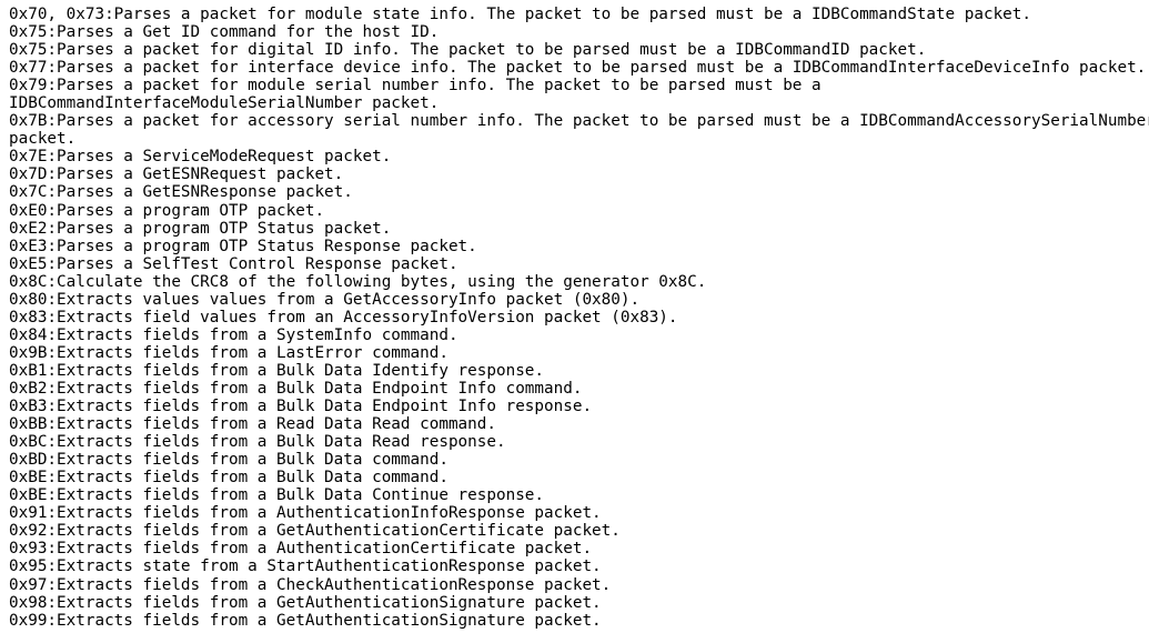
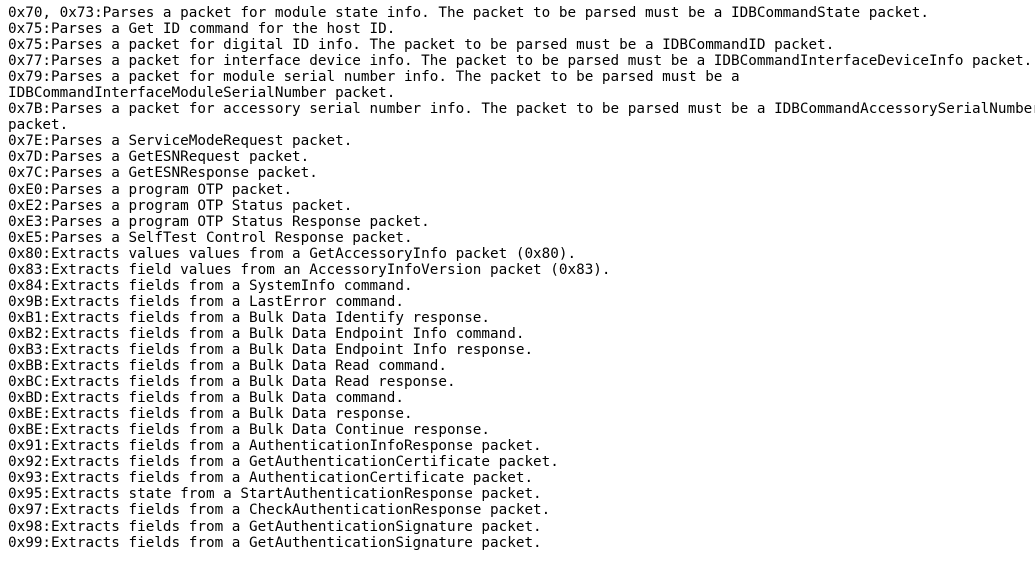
  0x70, 0x73:Parses a packet for module state info. The packet to be parsed must be a IDBCommandState packet.
  0x75:Parses a Get ID command for the host ID.
  0x75:Parses a packet for digital ID info. The packet to be parsed must be a IDBCommandID packet.
  0x77:Parses a packet for interface device info. The packet to be parsed must be a IDBCommandInterfaceDeviceInfo packet.
  0x79:Parses a packet for module serial number info. The packet to be parsed must be a
  IDBCommandInterfaceModuleSerialNumber packet.
  0x7B:Parses a packet for accessory serial number info. The packet to be parsed must be a IDBCommandAccessorySerialNumbe
  packet.
  0x7E:Parses a ServiceModeRequest packet.
  0x7D:Parses a GetESNRequest packet.
  0x7C:Parses a GetESNResponse packet.
  0xE0:Parses a program OTP packet.
  0xE2:Parses a program OTP Status packet.
  0xE3:Parses a program OTP Status Response packet.
  0xE5:Parses a SelfTest Control Response packet.
- 0x8C:Calculate the CRC8 of the following bytes, using the generator 0x8C.
  0x80:Extracts values values from a GetAccessoryInfo packet (0x80).
  0x83:Extracts field values from an AccessoryInfoVersion packet (0x83).
  0x84:Extracts fields from a SystemInfo command.
  0x9B:Extracts fields from a LastError command.
  0xB1:Extracts fields from a Bulk Data Identify response.
  0xB2:Extracts fields from a Bulk Data Endpoint Info command.
  0xB3:Extracts fields from a Bulk Data Endpoint Info response.
- 0xBB:Extracts fields from a Read Data Read command.
+ 0xBB:Extracts fields from a Bulk Data Read command.
  0xBC:Extracts fields from a Bulk Data Read response.
  0xBD:Extracts fields from a Bulk Data command.
- 0xBE:Extracts fields from a Bulk Data command.
+ 0xBE:Extracts fields from a Bulk Data response.
  0xBE:Extracts fields from a Bulk Data Continue response.
  0x91:Extracts fields from a AuthenticationInfoResponse packet.
  0x92:Extracts fields from a GetAuthenticationCertificate packet.
  0x93:Extracts fields from a AuthenticationCertificate packet.
  0x95:Extracts state from a StartAuthenticationResponse packet.
  0x97:Extracts fields from a CheckAuthenticationResponse packet.
  0x98:Extracts fields from a GetAuthenticationSignature packet.
  0x99:Extracts fields from a GetAuthenticationSignature packet.
